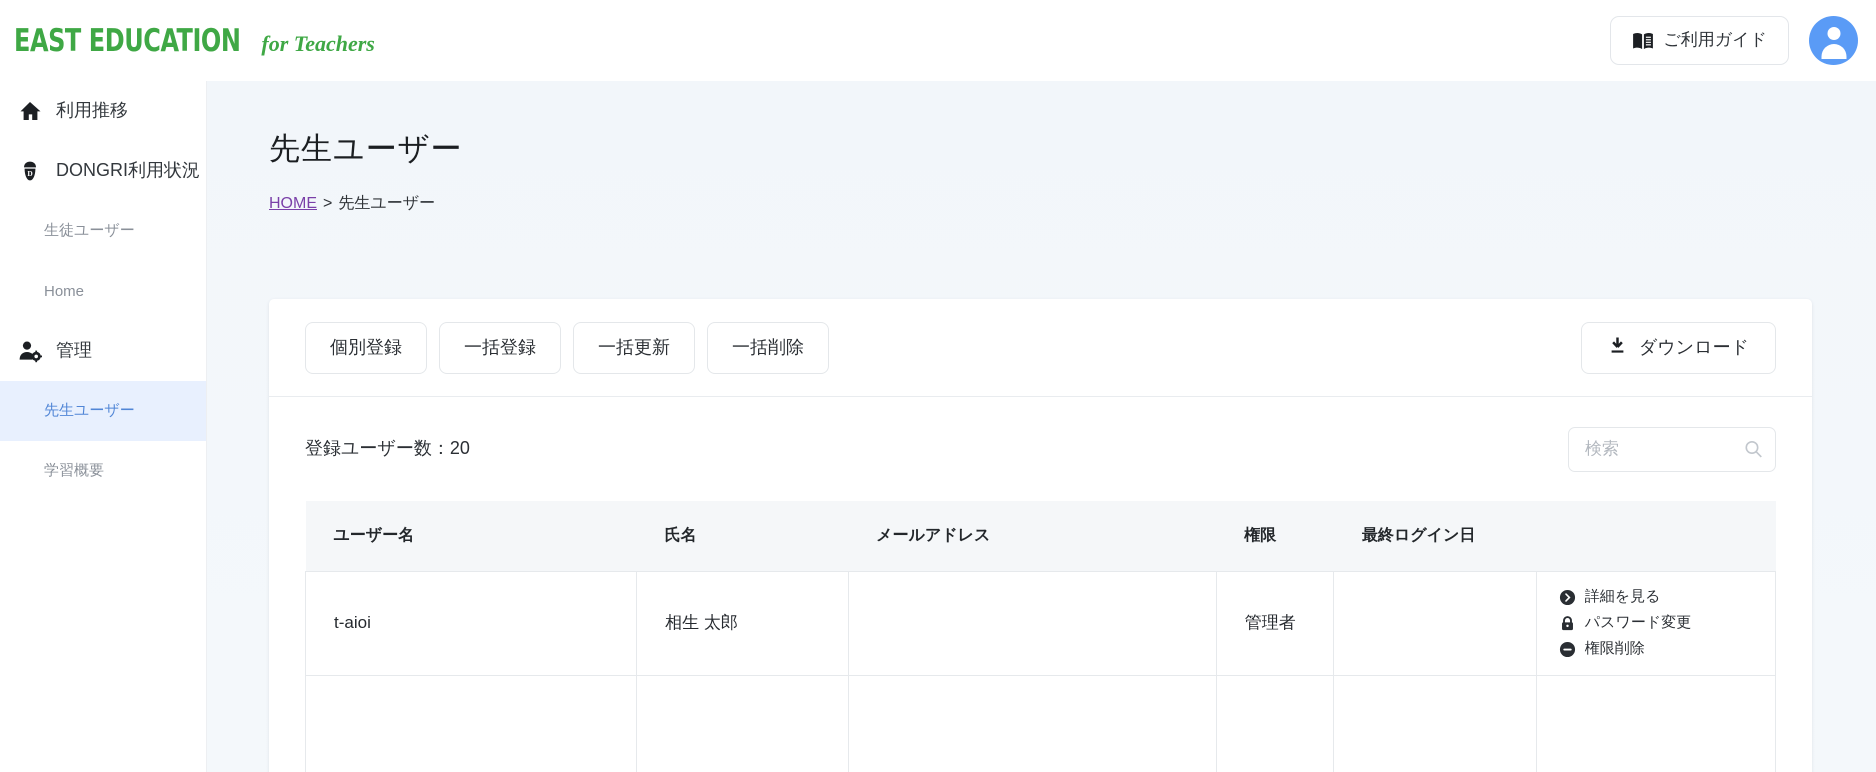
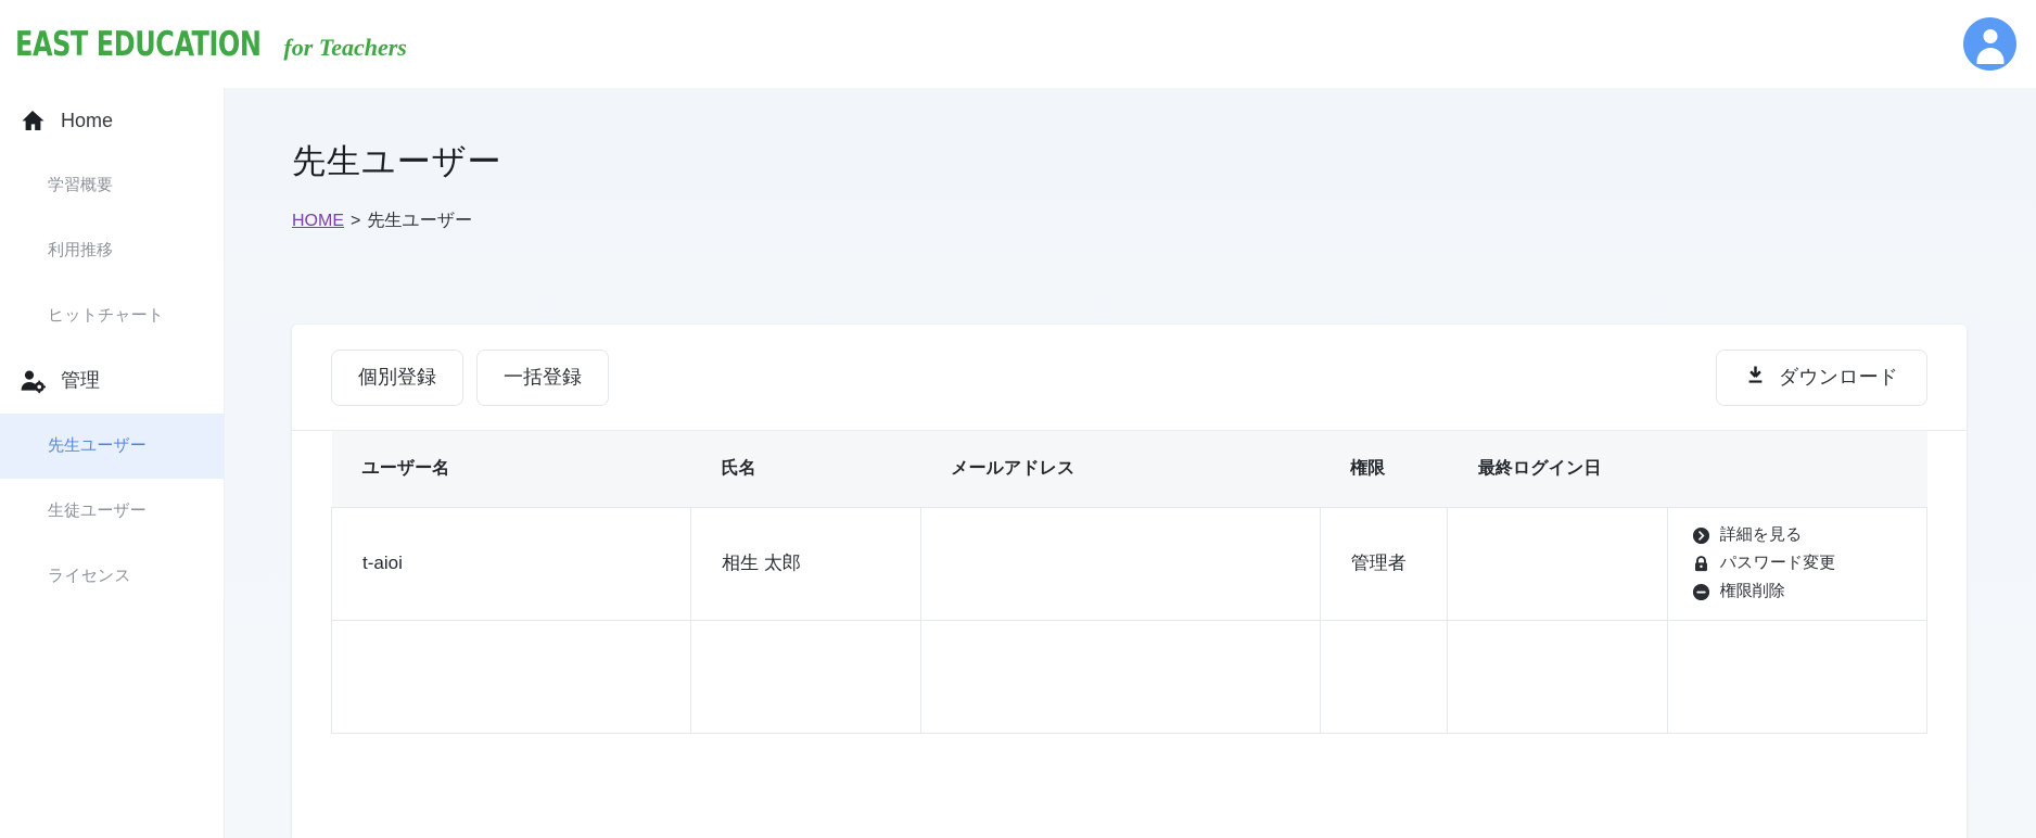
  EAST EDUCATION
  for Teachers
- ご利用ガイド
- 利用推移
+ Home
- D
- DONGRI利用状況
- 生徒ユーザー
+ 学習概要
- Home
+ 利用推移
+ ヒットチャート
  管理
  先生ユーザー
- 学習概要
+ 生徒ユーザー
+ ライセンス
  先生ユーザー
  HOME > 先生ユーザー
  個別登録
  一括登録
- 一括更新
- 一括削除
  ダウンロード
- 登録ユーザー数：20
- 検索
  ユーザー名	氏名	メールアドレス	権限	最終ログイン日
  t-aioi	相生 太郎		管理者		詳細を見る パスワード変更 権限削除
